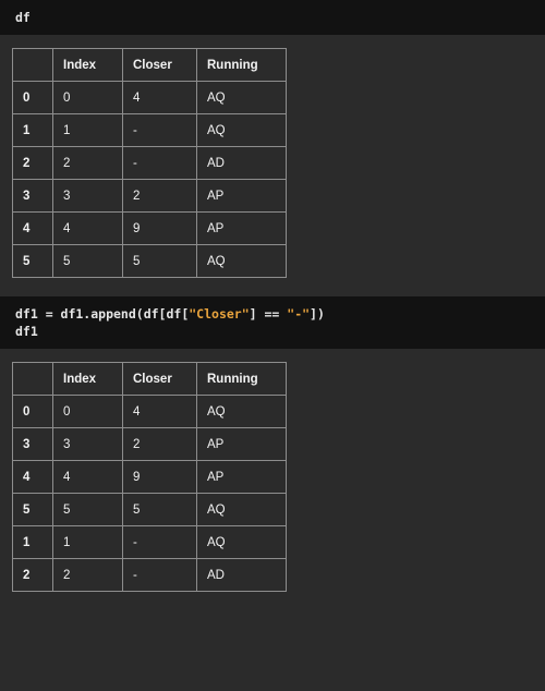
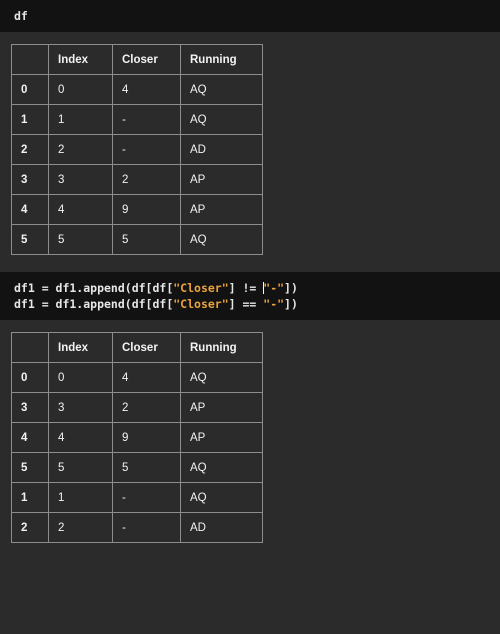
  df
  	Index	Closer	Running
  0	0	4	AQ
  1	1	-	AQ
  2	2	-	AD
  3	3	2	AP
  4	4	9	AP
  5	5	5	AQ
+ df1 = df1.append(df[df["Closer"] != "-"])
  df1 = df1.append(df[df["Closer"] == "-"])
- df1
  	Index	Closer	Running
  0	0	4	AQ
  3	3	2	AP
  4	4	9	AP
  5	5	5	AQ
  1	1	-	AQ
  2	2	-	AD
